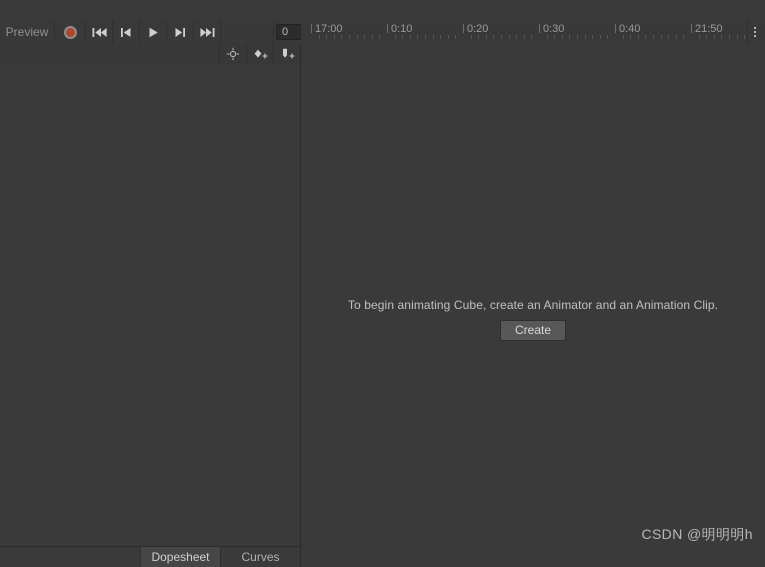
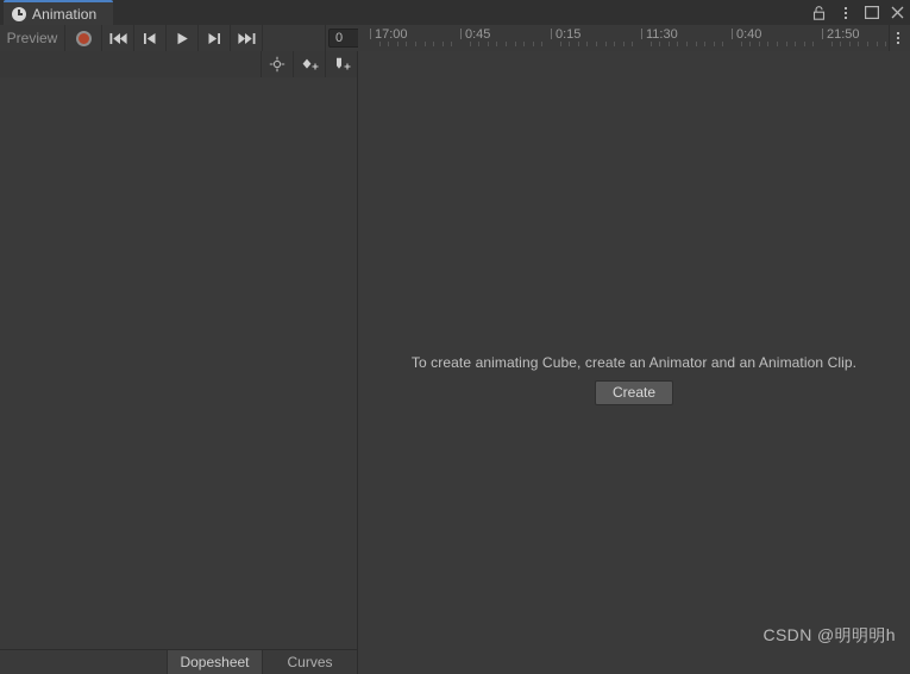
+ Animation
  Preview
  0
  17:00
- 0:10
+ 0:45
- 0:20
+ 0:15
- 0:30
+ 11:30
  0:40
  21:50
- To begin animating Cube, create an Animator and an Animation Clip.
+ To create animating Cube, create an Animator and an Animation Clip.
  Create
  Dopesheet
  Curves
  CSDN @明明明h
